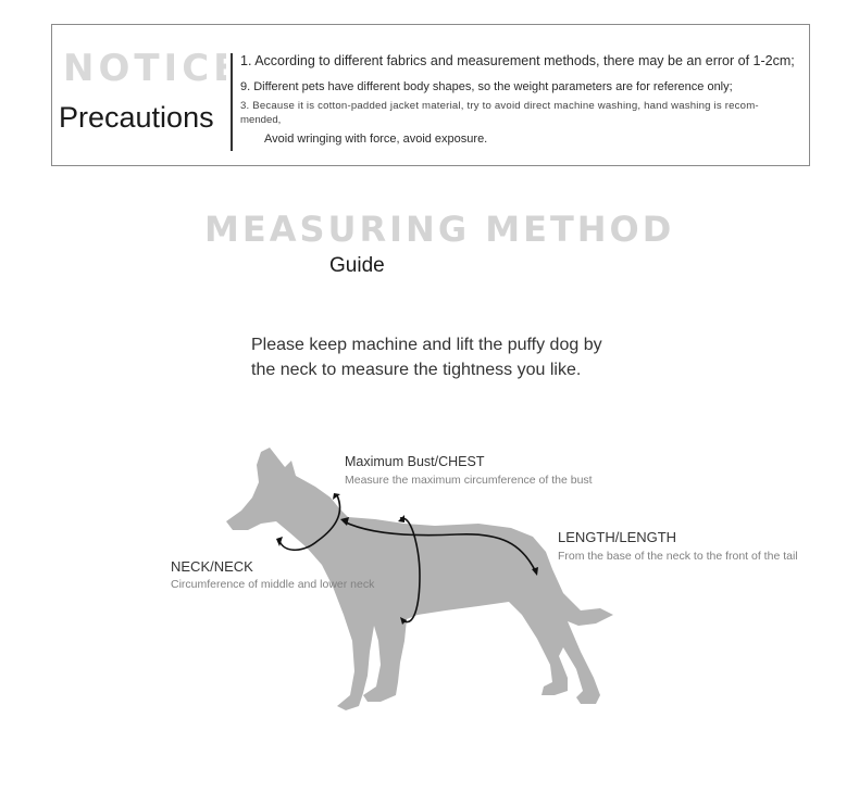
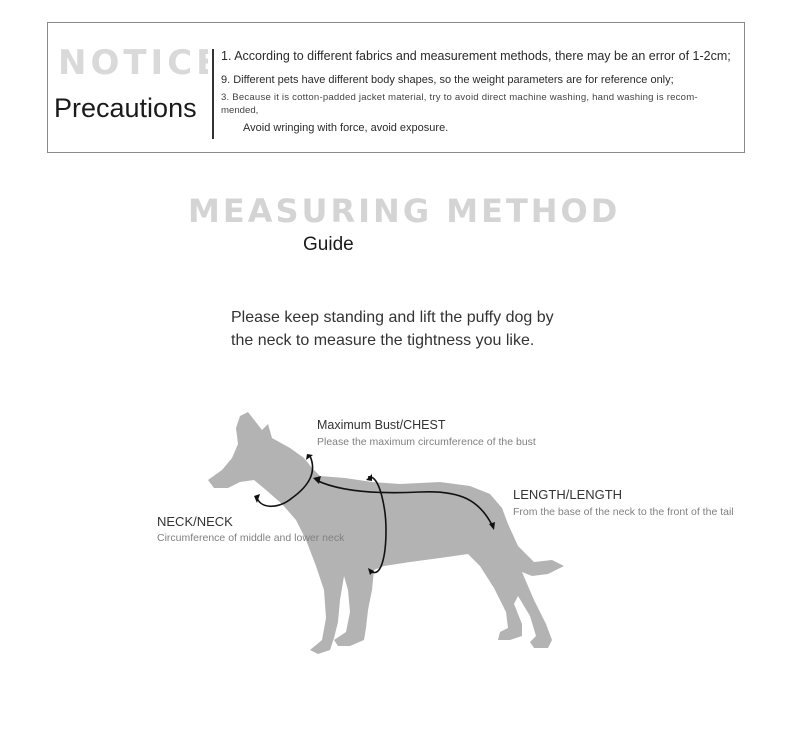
  NOTIC
  Precautions
  1. According to different fabrics and measurement methods, there may be an error of 1-2cm;
  9. Different pets have different body shapes, so the weight parameters are for reference only;
  3. Because it is cotton-padded jacket material, try to avoid direct machine washing, hand washing is recom-
  mended,
  Avoid wringing with force, avoid exposure.
  MEASURING METHOD
  Guide
- Please keep machine and lift the puffy dog by the neck to measure the tightness you like.
+ Please keep standing and lift the puffy dog by the neck to measure the tightness you like.
  Maximum Bust/CHEST
- Measure the maximum circumference of the bust
+ Please the maximum circumference of the bust
  LENGTH/LENGTH
  From the base of the neck to the front of the tail
  NECK/NECK
  Circumference of middle and lower neck
